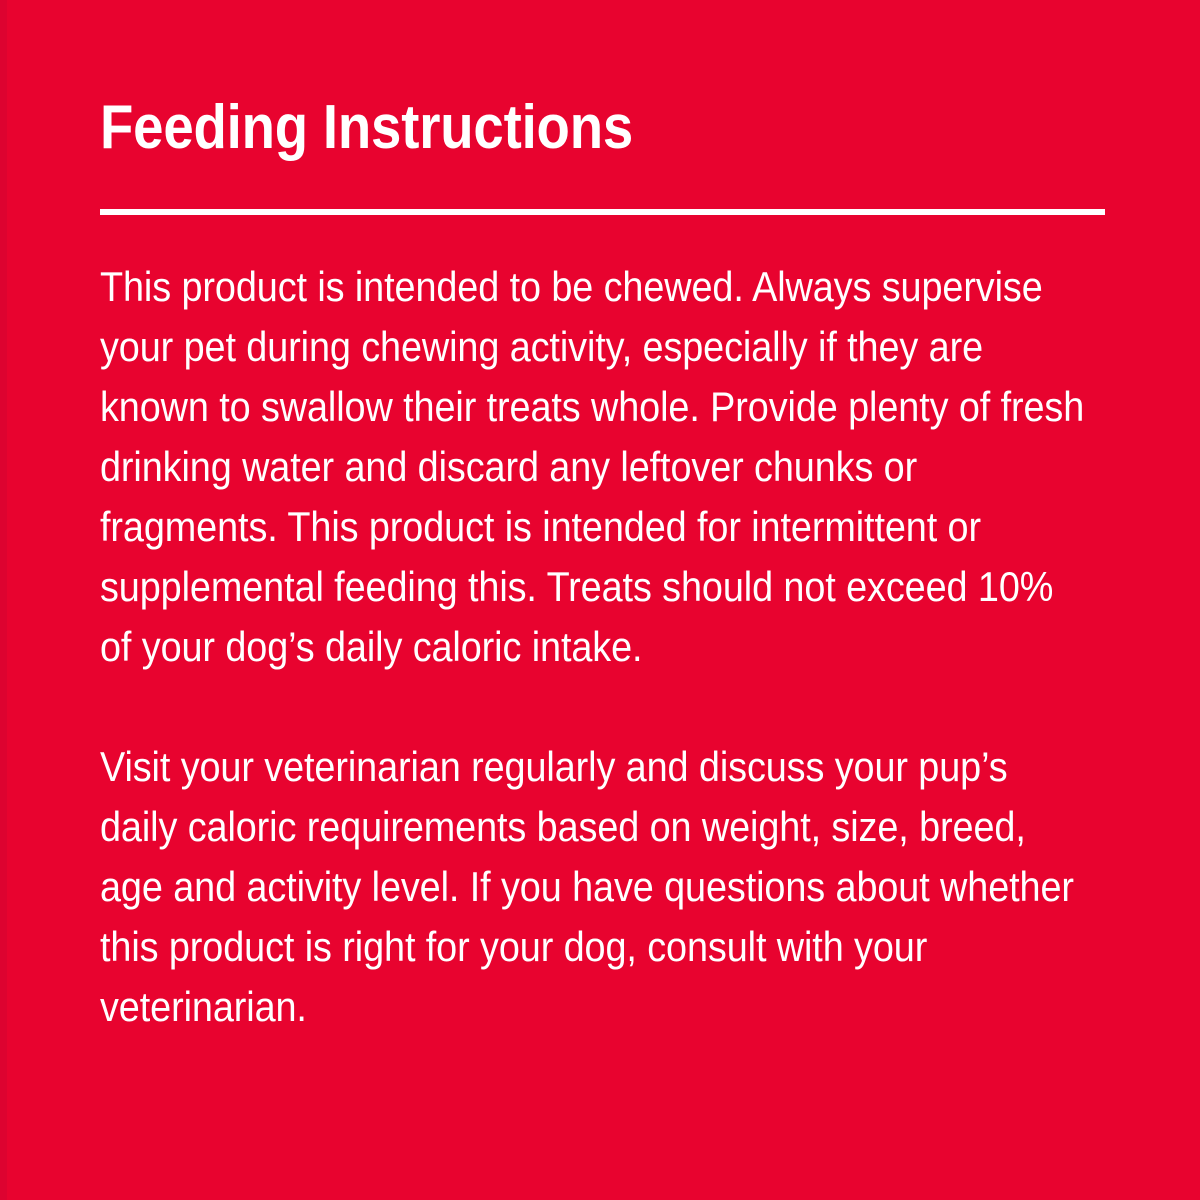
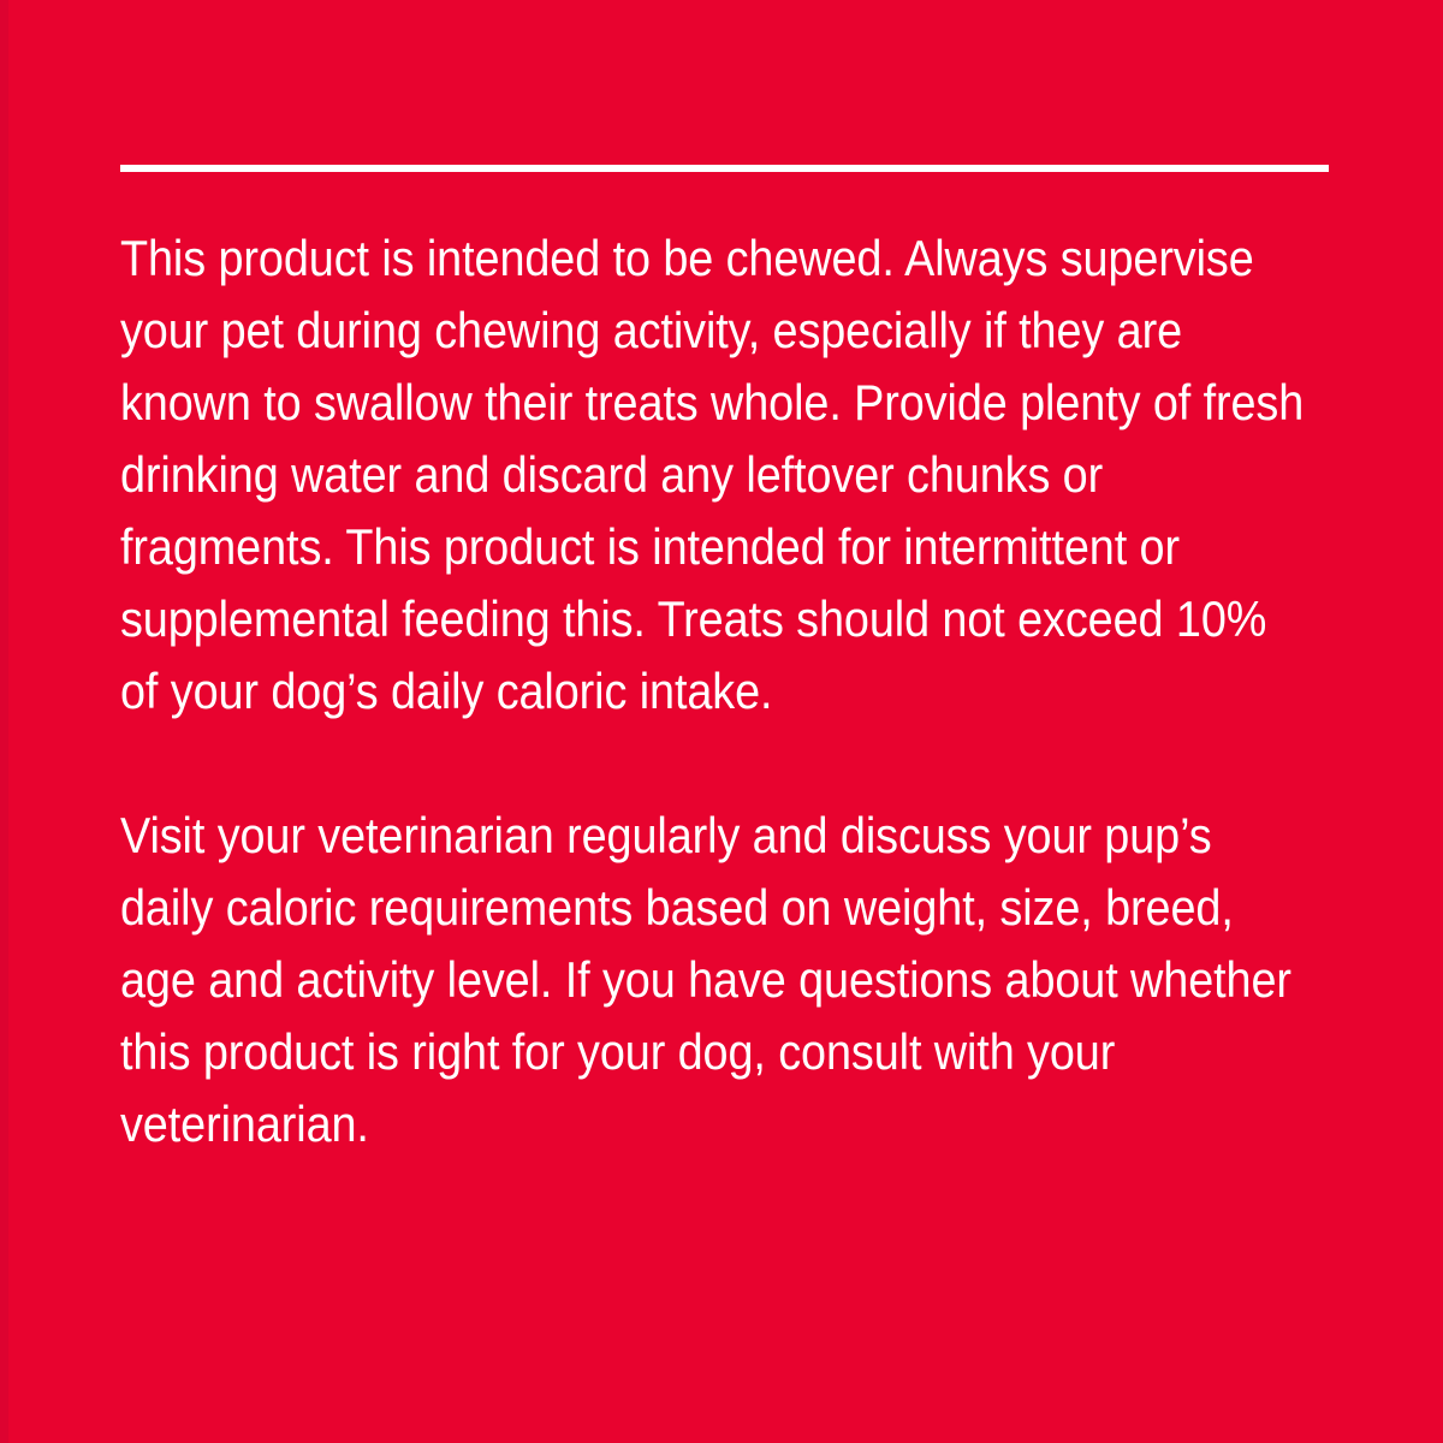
- Feeding Instructions
  This product is intended to be chewed. Always supervise your pet during chewing activity, especially if they are known to swallow their treats whole. Provide plenty of fresh drinking water and discard any leftover chunks or fragments. This product is intended for intermittent or supplemental feeding this. Treats should not exceed 10% of your dog’s daily caloric intake.
  Visit your veterinarian regularly and discuss your pup’s daily caloric requirements based on weight, size, breed, age and activity level. If you have questions about whether this product is right for your dog, consult with your veterinarian.
